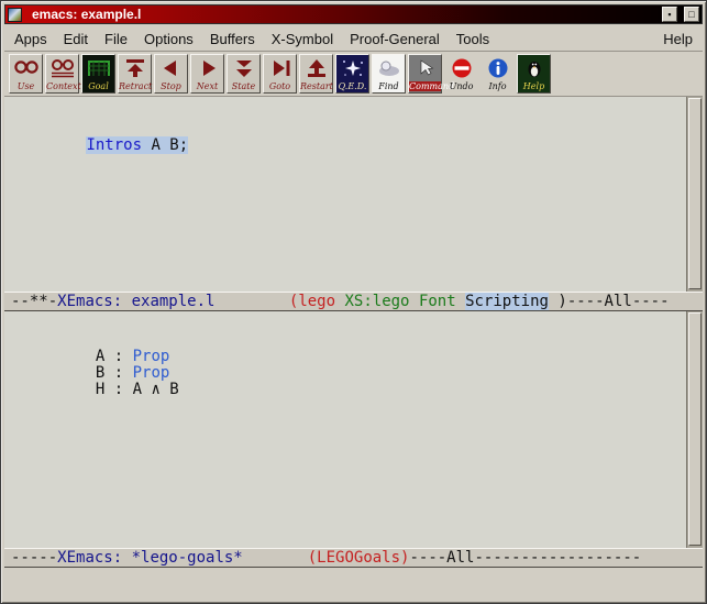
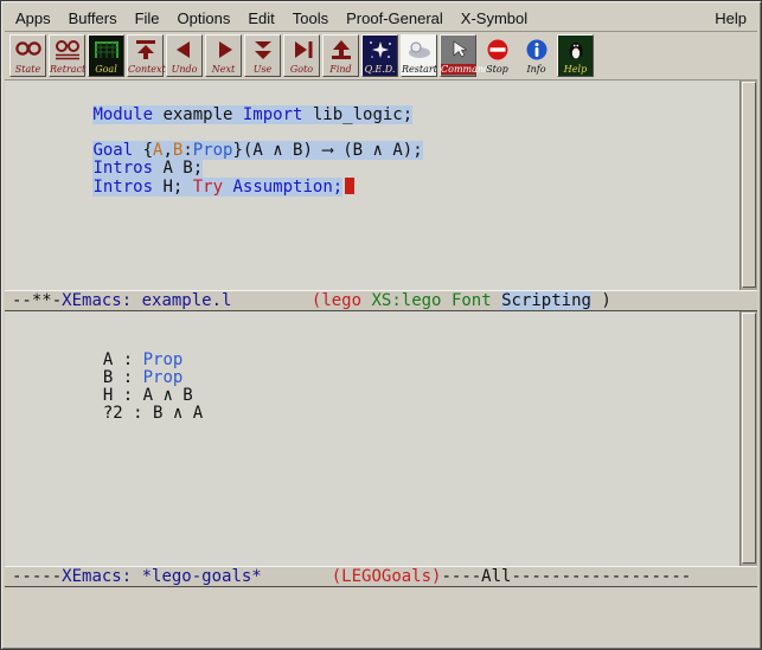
- emacs: example.l
- ▪
- □
  Apps
- Edit
+ Buffers
  File
  Options
- Buffers
+ Edit
- X-Symbol
+ Tools
  Proof-General
- Tools
+ X-Symbol
  Help
- Use
+ State
- Context
+ Retract
  Goal
- Retract
+ Context
- Stop
+ Undo
  Next
- State
+ Use
  Goto
- Restart
+ Find
  Q.E.D.
- Find
+ Restart
  Comma
- Undo
+ Stop
  Info
  Help
+ Module example Import lib_logic;
+ Goal {A,B:Prop}(A ∧ B) ⟶ (B ∧ A);
  Intros A B;
+ Intros H; Try Assumption;
  --**-
  XEmacs: example.l
  (lego
  XS:lego
  Font
  Scripting
  )
- ----All----
  A : Prop
  B : Prop
  H : A ∧ B
+ ?2 : B ∧ A
  -----
  XEmacs: *lego-goals*
  (LEGOGoals)
  ----All------------------
